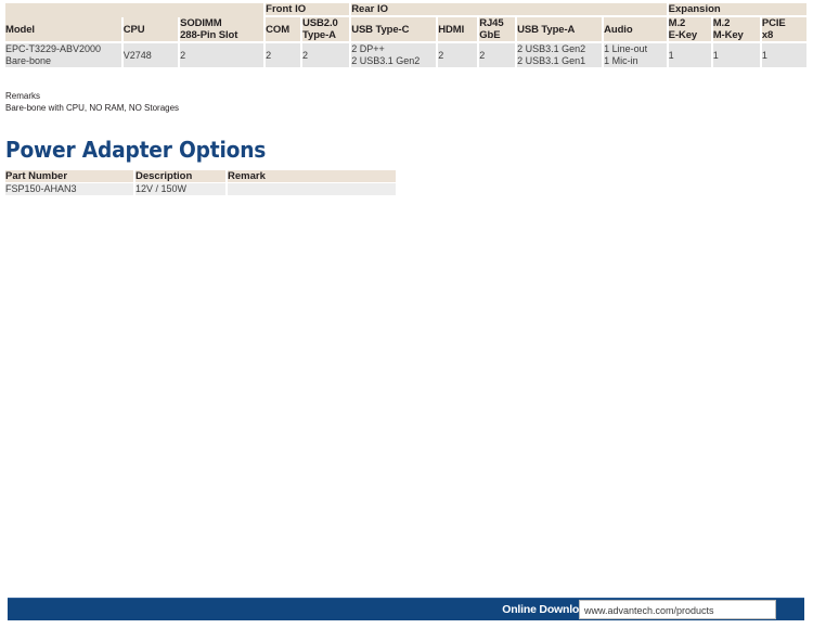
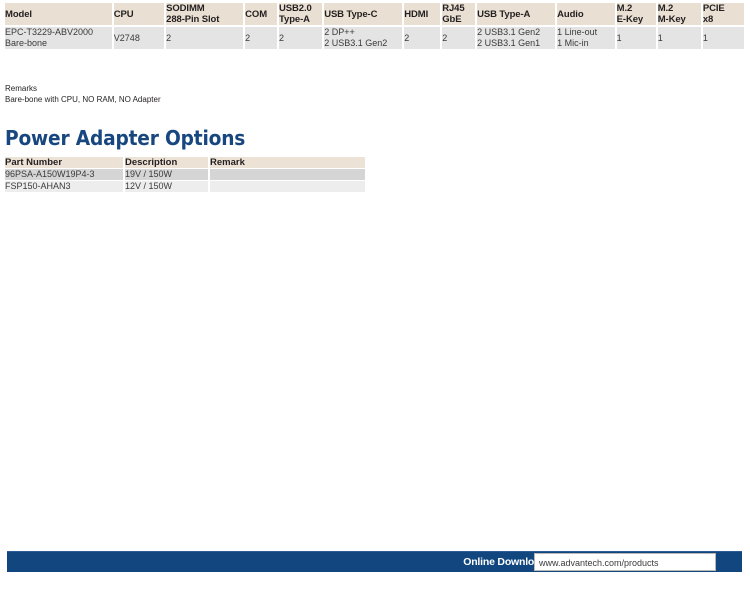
- 	Front IO	Rear IO	Expansion
  Model	CPU	SODIMM288-Pin Slot	COM	USB2.0Type-A	USB Type-C	HDMI	RJ45GbE	USB Type-A	Audio	M.2E-Key	M.2M-Key	PCIEx8
  EPC-T3229-ABV2000Bare-bone	V2748	2	2	2	2 DP++2 USB3.1 Gen2	2	2	2 USB3.1 Gen22 USB3.1 Gen1	1 Line-out1 Mic-in	1	1	1
  Remarks
- Bare-bone with CPU, NO RAM, NO Storages
+ Bare-bone with CPU, NO RAM, NO Adapter
  Power Adapter Options
  Part Number	Description	Remark
+ 96PSA-A150W19P4-3	19V / 150W
  FSP150-AHAN3	12V / 150W
  Online Downlo
  www.advantech.com/products
